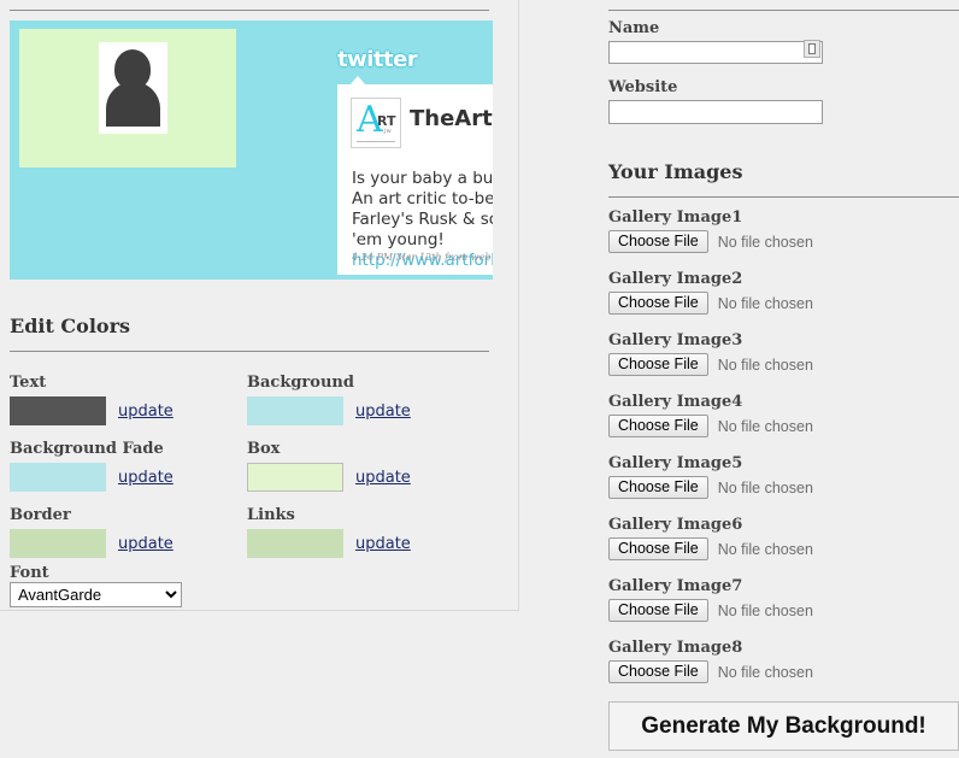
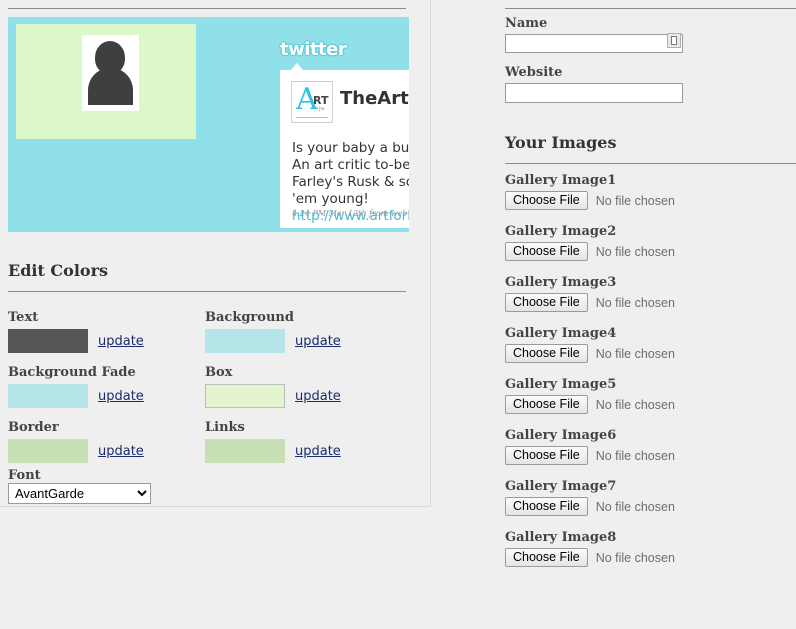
  twitter
  A
  RT
  Is your baby a bu
  An art critic to-be
  Farley's Rusk & s
  'em young!
  http://www.artfor
  4:24 PM Mar 12th from web
  Edit Colors
  Text
  update
  Background
  update
  Background Fade
  update
  Box
  update
  Border
  update
  Links
  update
  Font
  AvantGarde
  Name
  Website
  Gallery Image1
  Choose File
  No file chosen
  Gallery Image2
  Choose File
  No file chosen
  Gallery Image3
  Choose File
  No file chosen
  Gallery Image4
  Choose File
  No file chosen
  Gallery Image5
  Choose File
  No file chosen
  Gallery Image6
  Choose File
  No file chosen
  Gallery Image7
  Choose File
  No file chosen
  Gallery Image8
  Choose File
  No file chosen
- Generate My Background!
  Your Images
